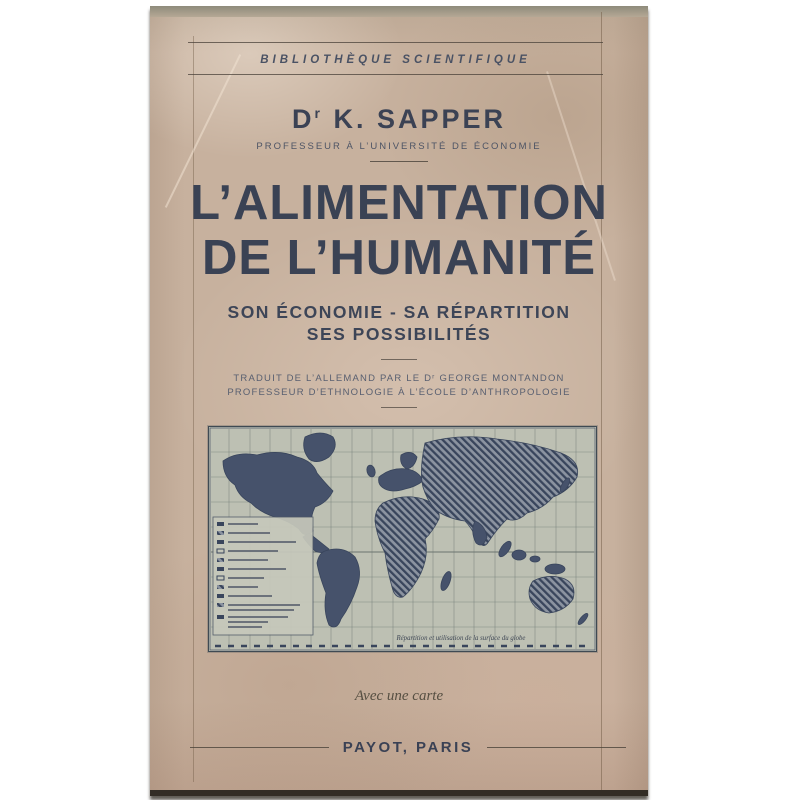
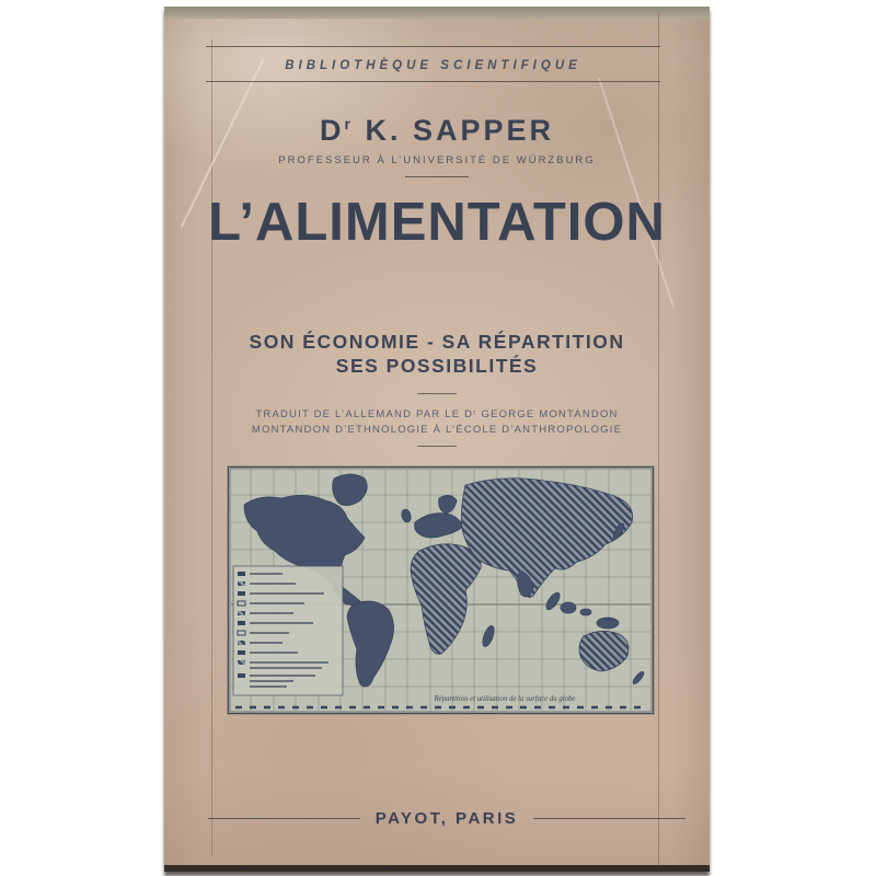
  BIBLIOTHÈQUE SCIENTIFIQUE
  Dr K. SAPPER
- PROFESSEUR À L’UNIVERSITÉ DE ÉCONOMIE
+ PROFESSEUR À L’UNIVERSITÉ DE WÜRZBURG
  L’ALIMENTATION
- DE L’HUMANITÉ
  SON ÉCONOMIE - SA RÉPARTITION
  SES POSSIBILITÉS
  TRADUIT DE L’ALLEMAND PAR LE Dʳ GEORGE MONTANDON
- PROFESSEUR D’ETHNOLOGIE À L’ÉCOLE D’ANTHROPOLOGIE
+ MONTANDON D’ETHNOLOGIE À L’ÉCOLE D’ANTHROPOLOGIE
- Avec une carte
  PAYOT, PARIS
